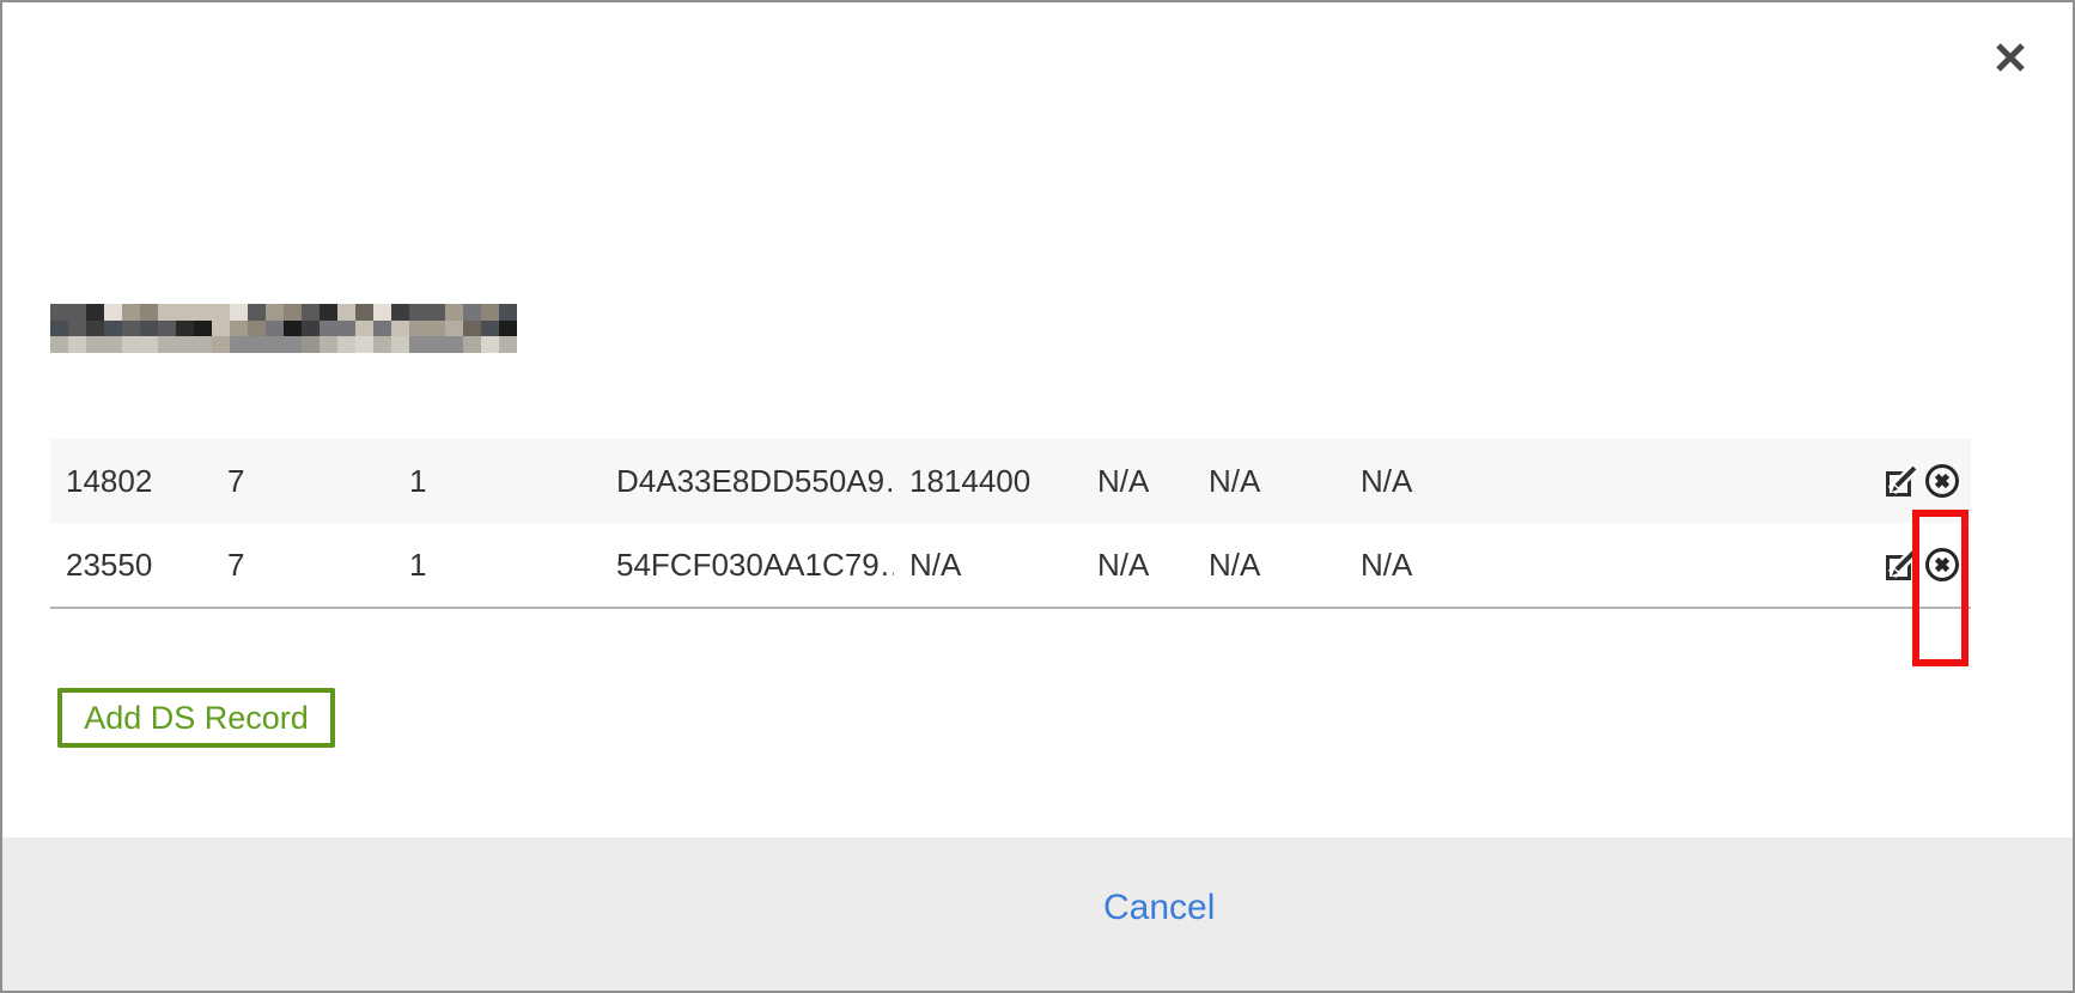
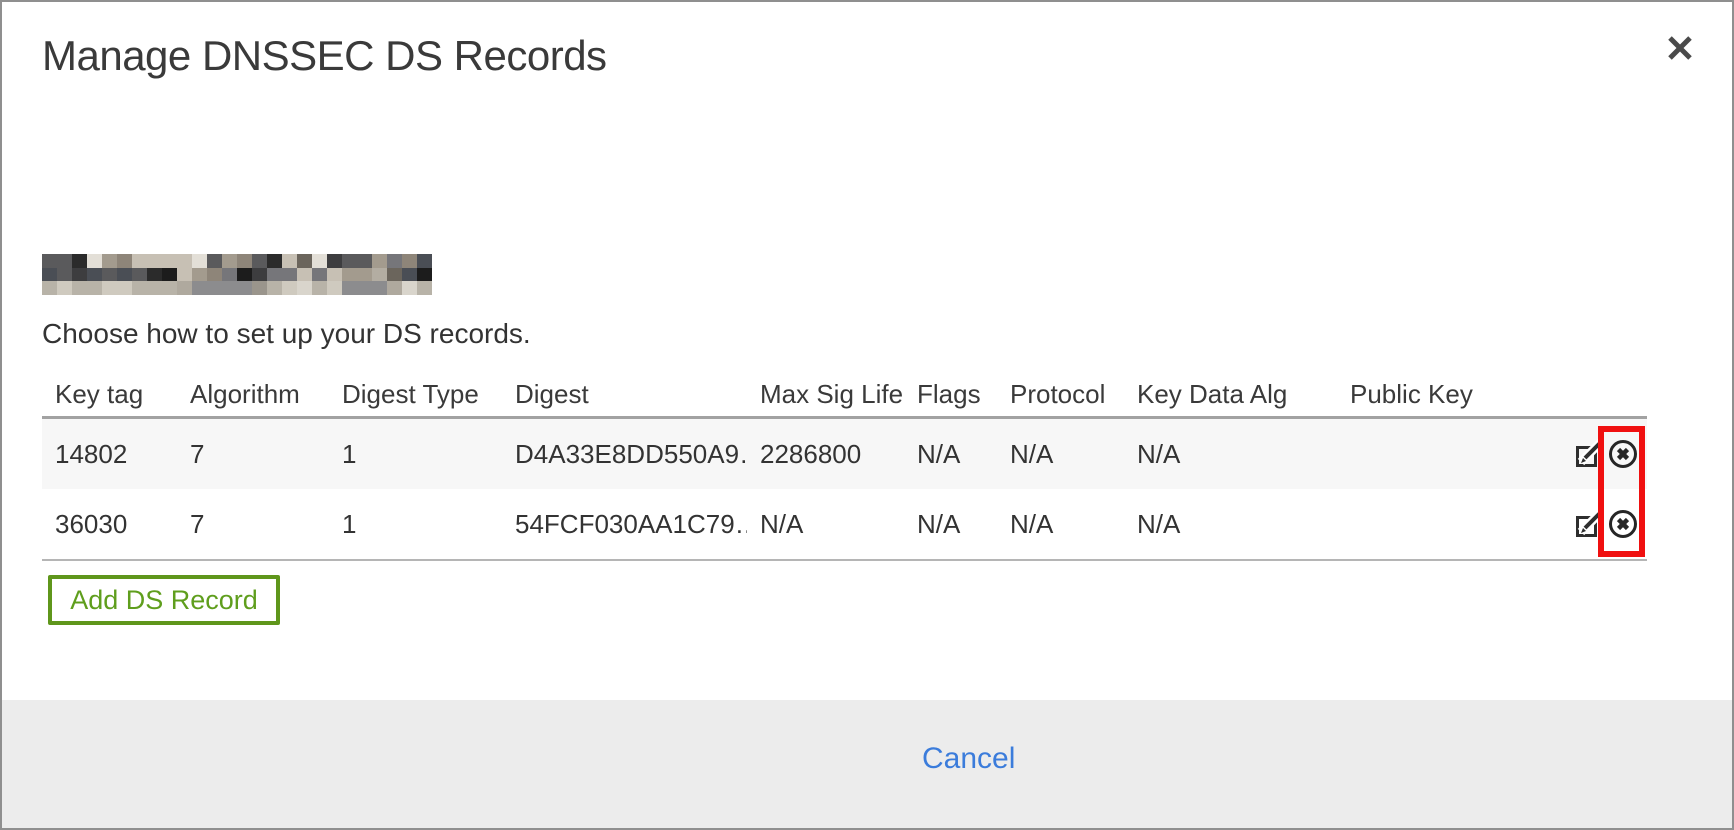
+ Manage DNSSEC DS Records
+ Choose how to set up your DS records.
+ Key tag
+ Algorithm
+ Digest Type
+ Digest
+ Max Sig Life
+ Flags
+ Protocol
+ Key Data Alg
+ Public Key
  14802
  7
  1
  D4A33E8DD550A9
- 1814400
+ 2286800
  N/A
  N/A
  N/A
- 23550
+ 36030
  7
  1
  54FCF030AA1C79
  N/A
  N/A
  N/A
  N/A
  Add DS Record
  Cancel
